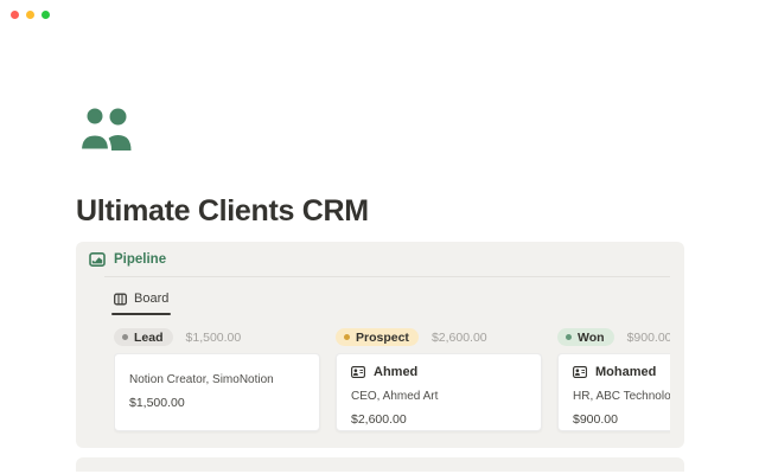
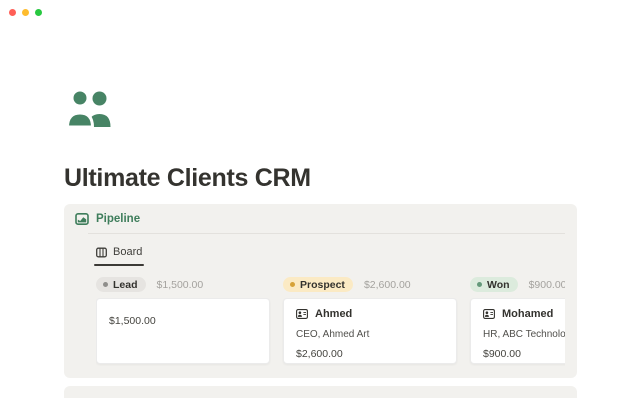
  Ultimate Clients CRM
  Pipeline
  Board
  Lead
  $1,500.00
- Notion Creator, SimoNotion
  $1,500.00
  Prospect
  $2,600.00
  Ahmed
  CEO, Ahmed Art
  $2,600.00
  Won
  $900.00
  Mohamed
  HR, ABC Technolo
  $900.00
